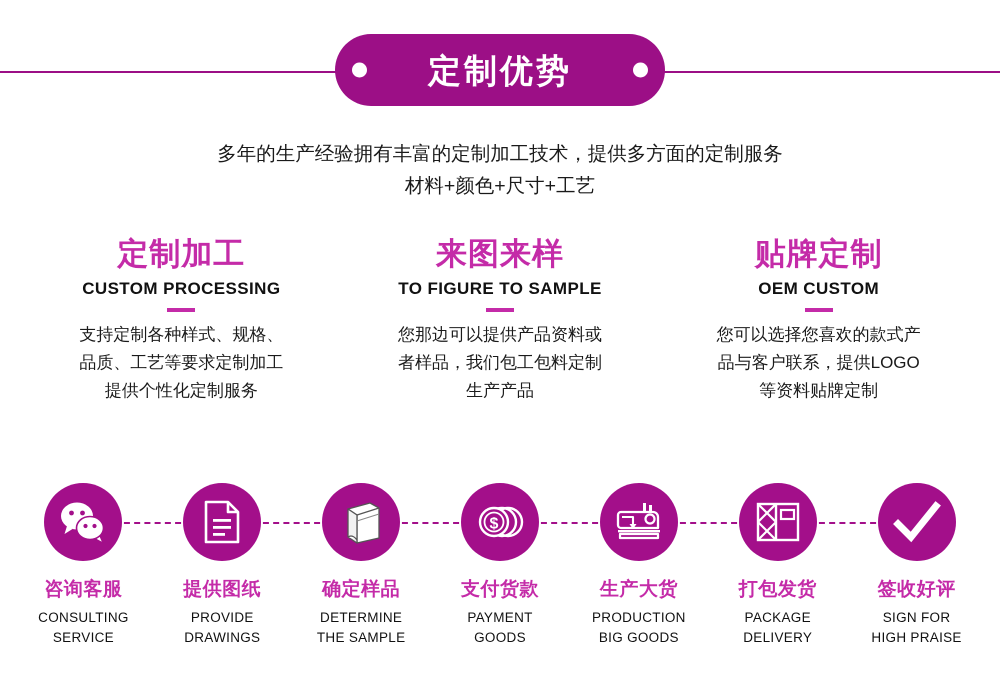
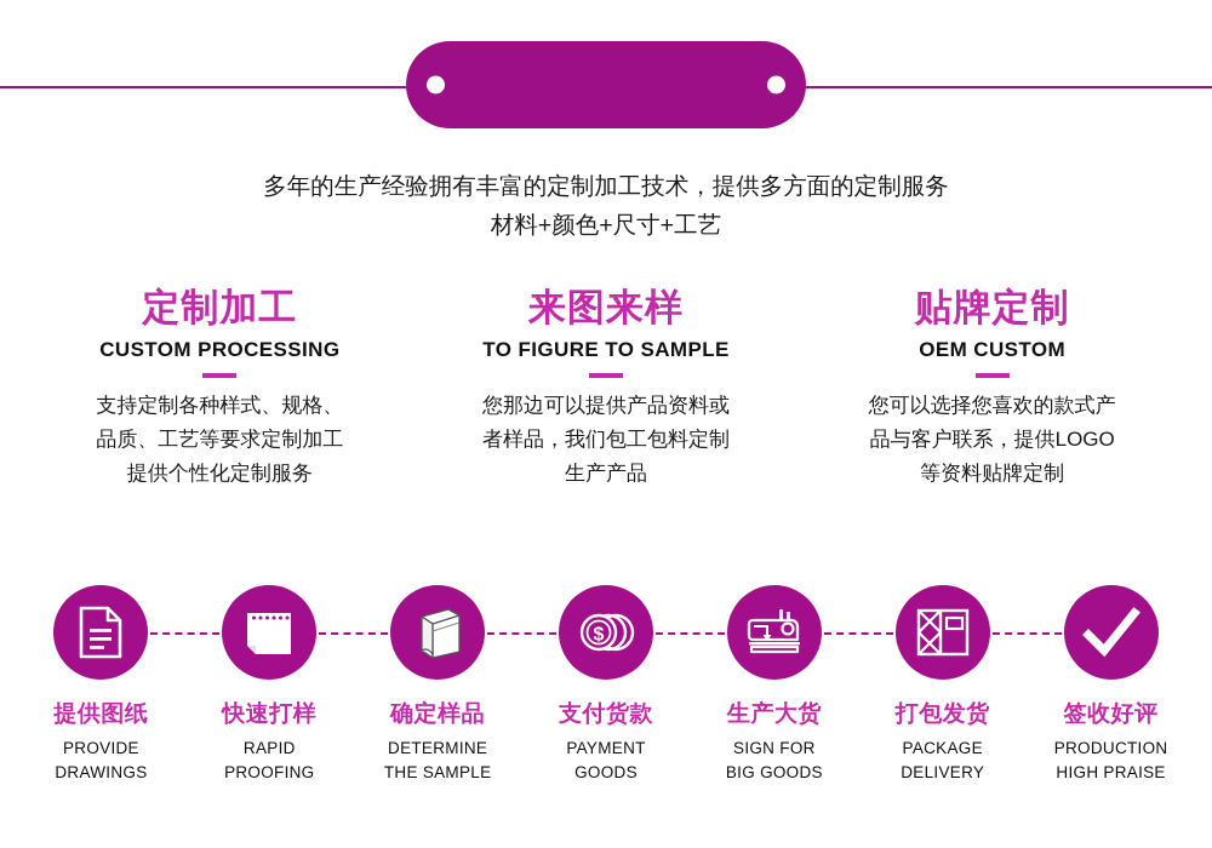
- 定制优势
  多年的生产经验拥有丰富的定制加工技术，提供多方面的定制服务
  材料+颜色+尺寸+工艺
  定制加工
  CUSTOM PROCESSING
  支持定制各种样式、规格、
  品质、工艺等要求定制加工
  提供个性化定制服务
  来图来样
  TO FIGURE TO SAMPLE
  您那边可以提供产品资料或
  者样品，我们包工包料定制
  生产产品
  贴牌定制
  OEM CUSTOM
  您可以选择您喜欢的款式产
  品与客户联系，提供LOGO
  等资料贴牌定制
- 咨询客服
- CONSULTING
- SERVICE
  提供图纸
  PROVIDE
  DRAWINGS
+ 快速打样
+ RAPID
+ PROOFING
  确定样品
  DETERMINE
  THE SAMPLE
  $
  支付货款
  PAYMENT
  GOODS
  生产大货
- PRODUCTION
+ SIGN FOR
  BIG GOODS
  打包发货
  PACKAGE
  DELIVERY
  签收好评
- SIGN FOR
+ PRODUCTION
  HIGH PRAISE
